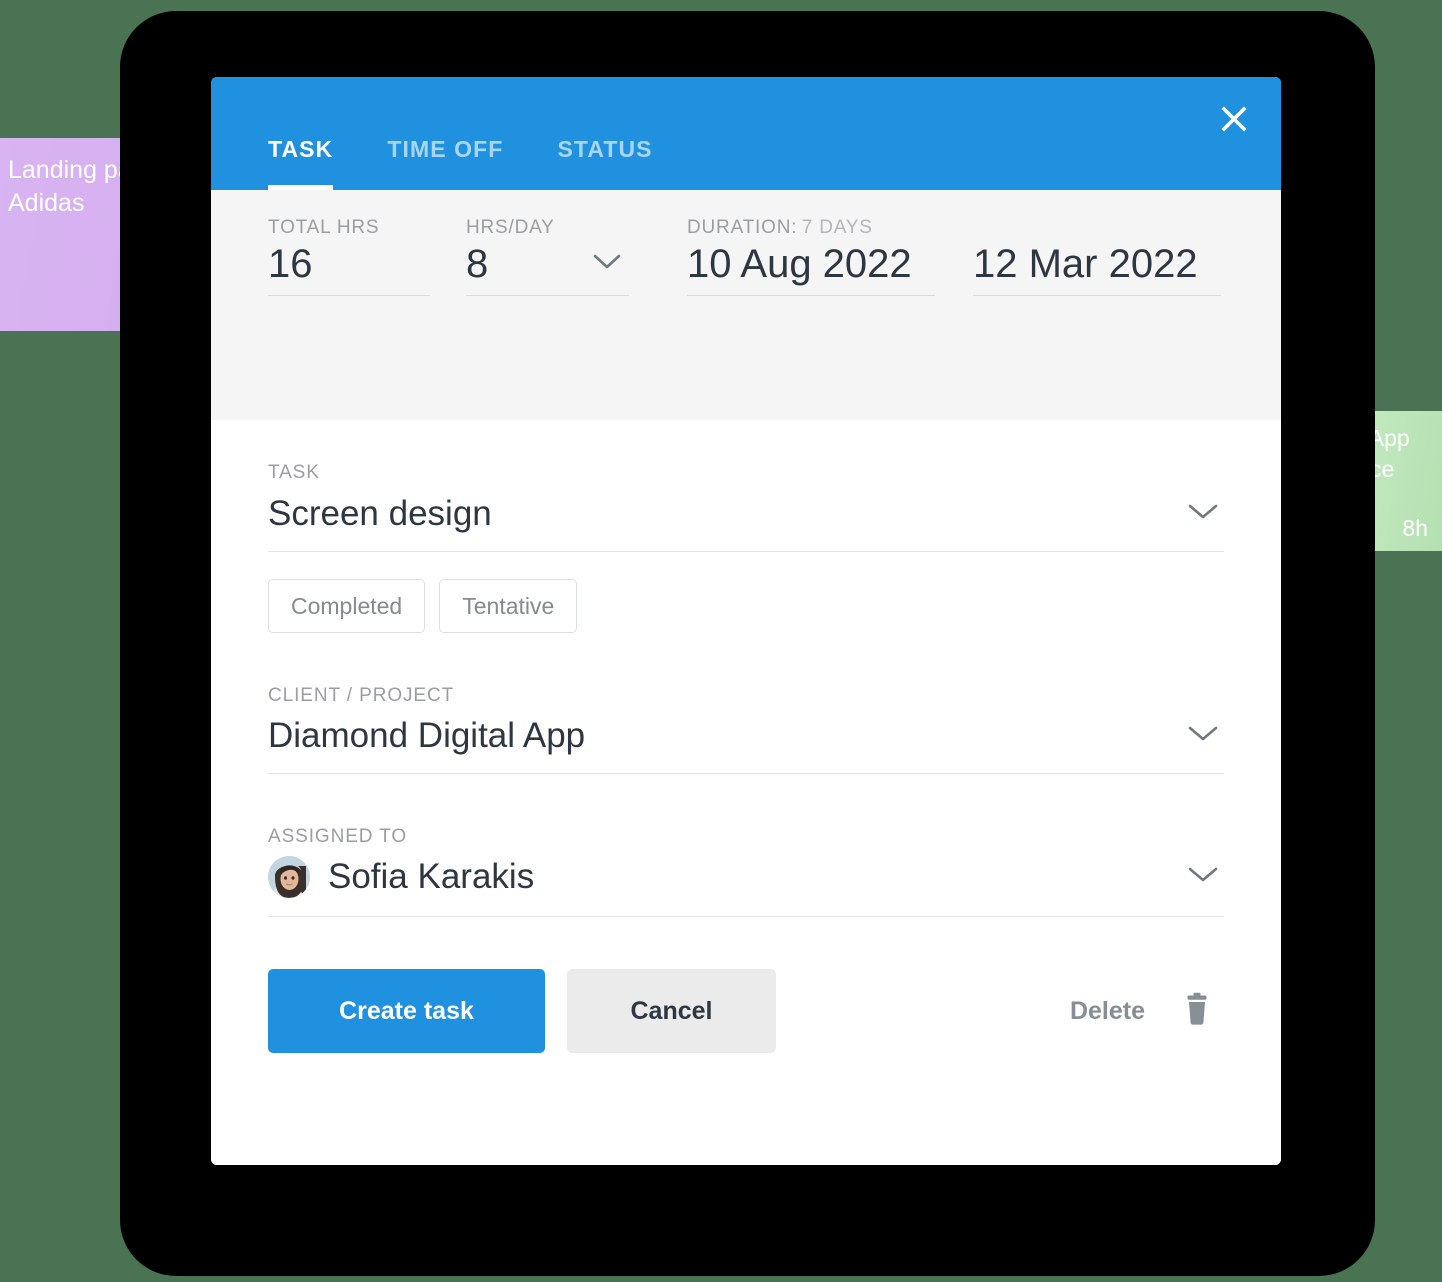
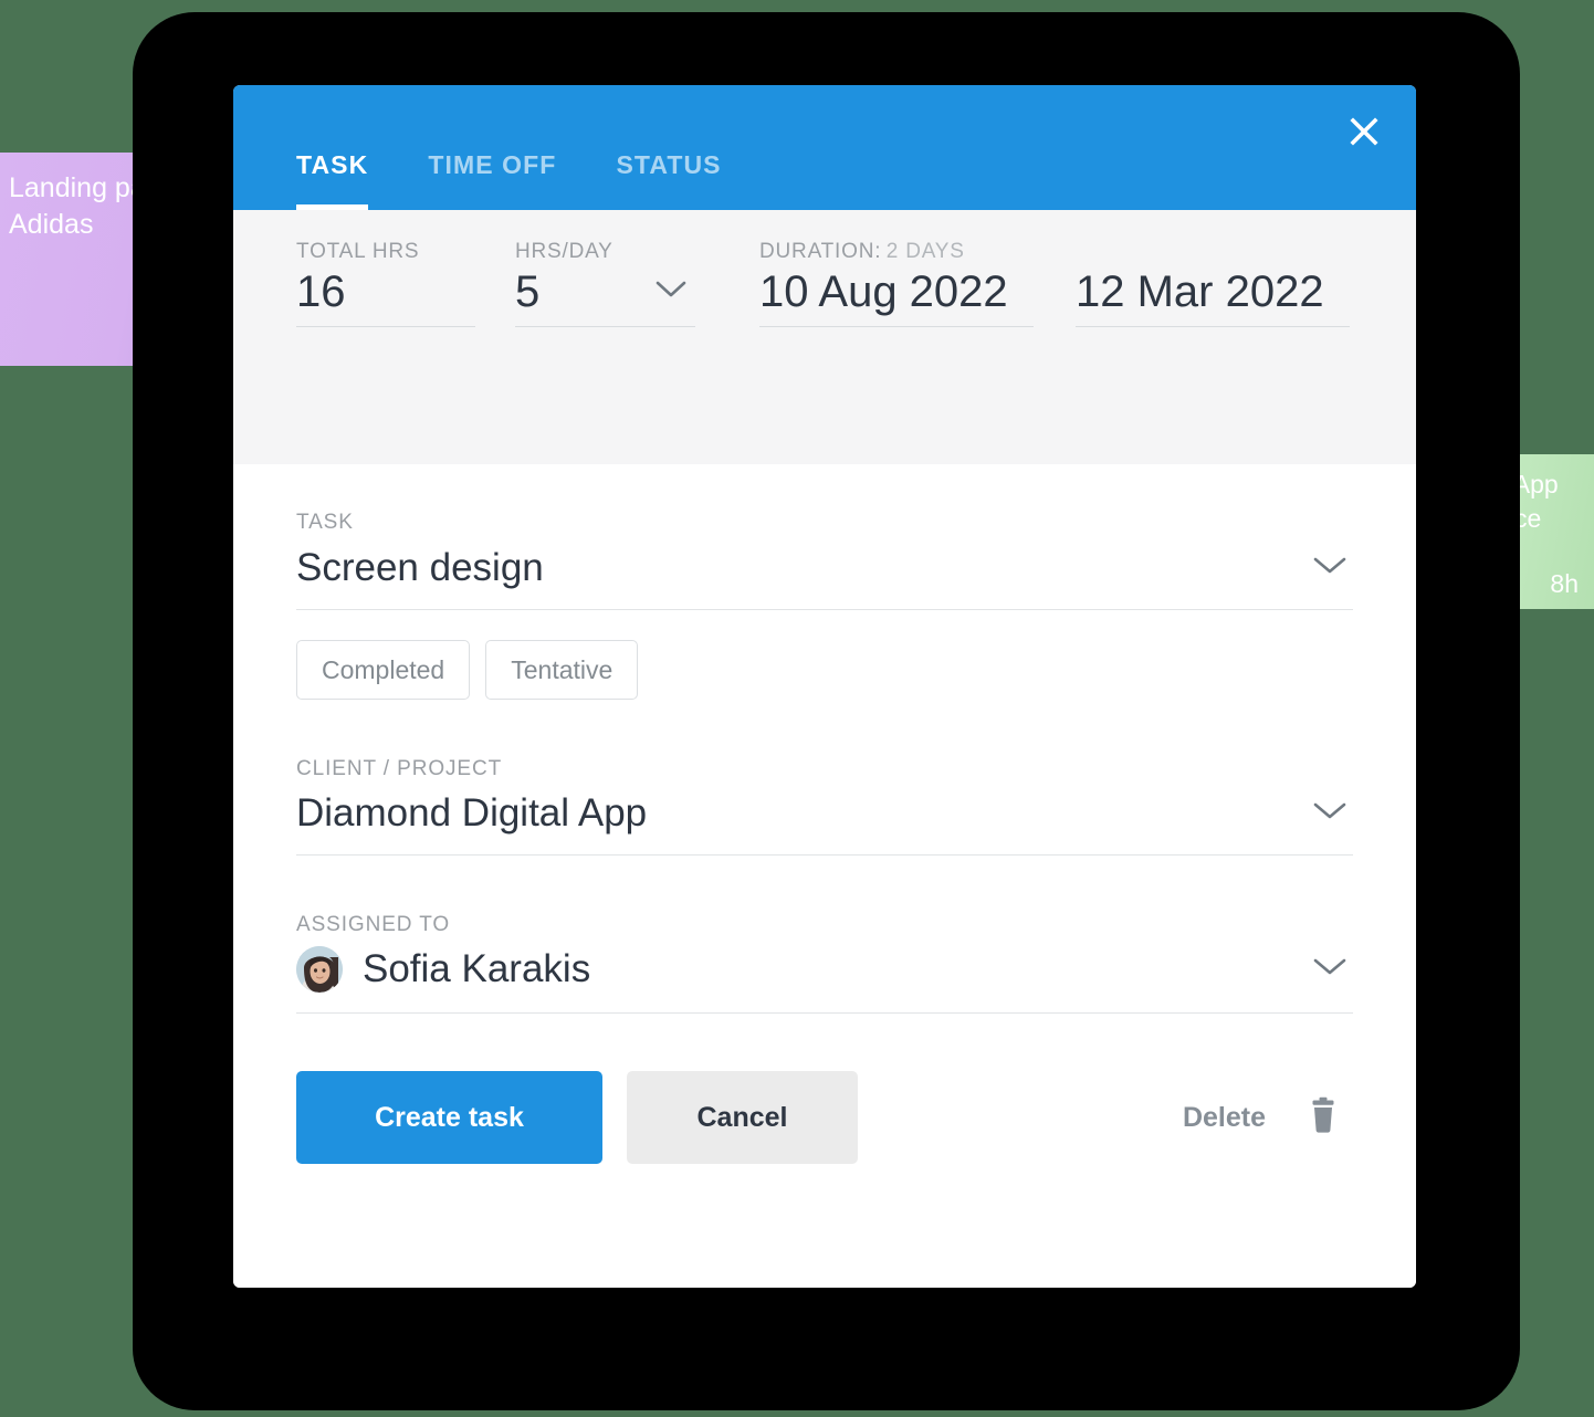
  Landing p
  Adidas
  8h
  TASK
  TIME OFF
  STATUS
  TOTAL HRS
  16
  HRS/DAY
- 8
+ 5
- DURATION: 7 DAYS
+ DURATION: 2 DAYS
  10 Aug 2022
  12 Mar 2022
  TASK
  Screen design
  Completed
  Tentative
  CLIENT / PROJECT
  Diamond Digital App
  ASSIGNED TO
  Sofia Karakis
  Create task
  Cancel
  Delete
